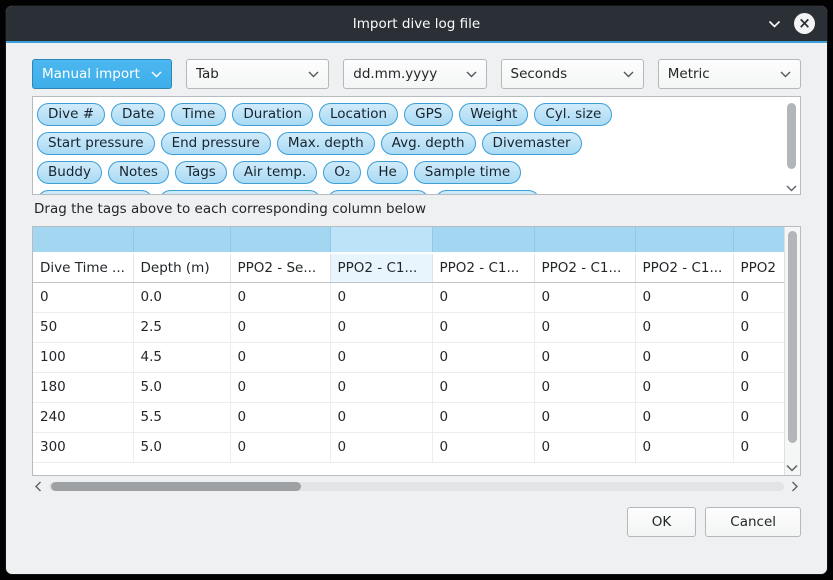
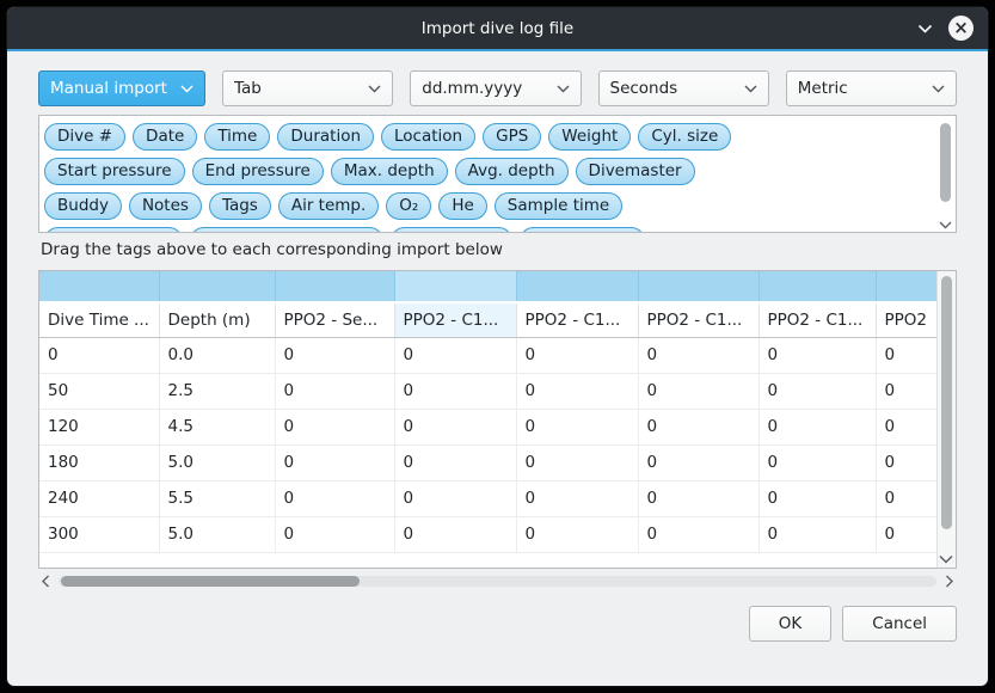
  Import dive log file
  ×
  Manual import
  Tab
  dd.mm.yyyy
  Seconds
  Metric
  Dive #
  Date
  Time
  Duration
  Location
  GPS
  Weight
  Cyl. size
  Start pressure
  End pressure
  Max. depth
  Avg. depth
  Divemaster
  Buddy
  Notes
  Tags
  Air temp.
  O₂
  He
  Sample time
- Drag the tags above to each corresponding column below
+ Drag the tags above to each corresponding import below
  Dive Time ...	Depth (m)	PPO2 - Se...	PPO2 - C1...	PPO2 - C1...	PPO2 - C1...	PPO2 - C1...	PPO2
  0	0.0	0	0	0	0	0	0
  50	2.5	0	0	0	0	0	0
- 100	4.5	0	0	0	0	0	0
+ 120	4.5	0	0	0	0	0	0
  180	5.0	0	0	0	0	0	0
  240	5.5	0	0	0	0	0	0
  300	5.0	0	0	0	0	0	0
  OK
  Cancel
